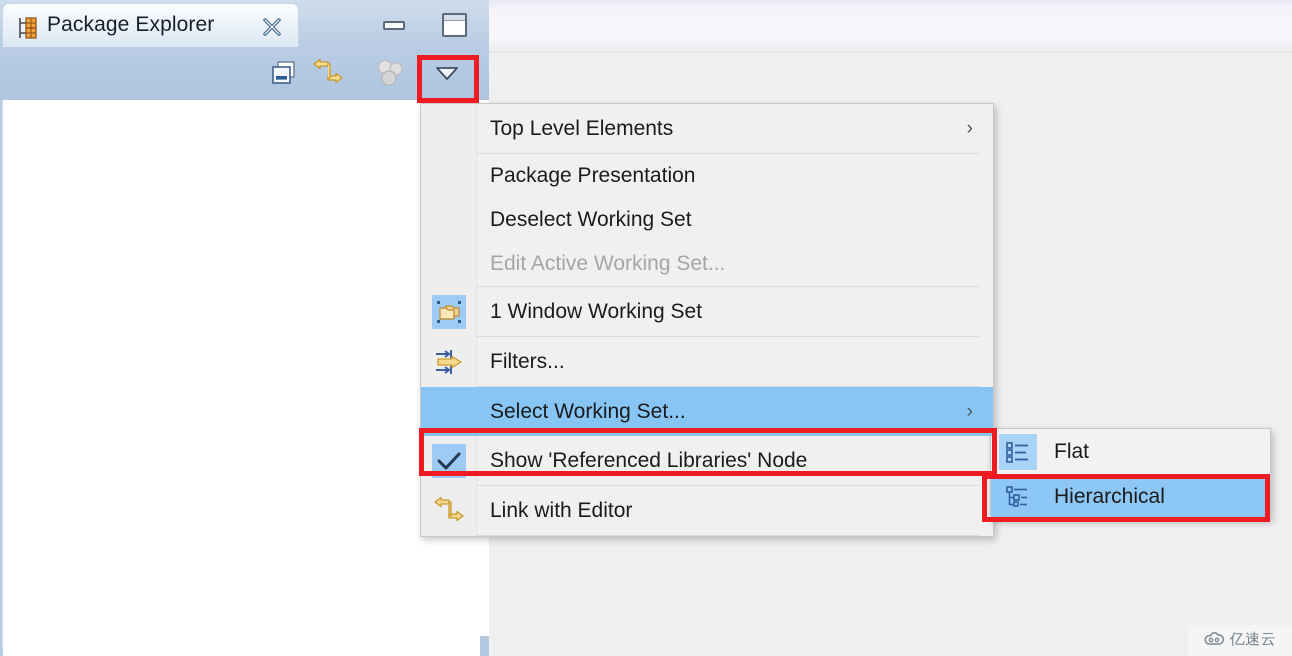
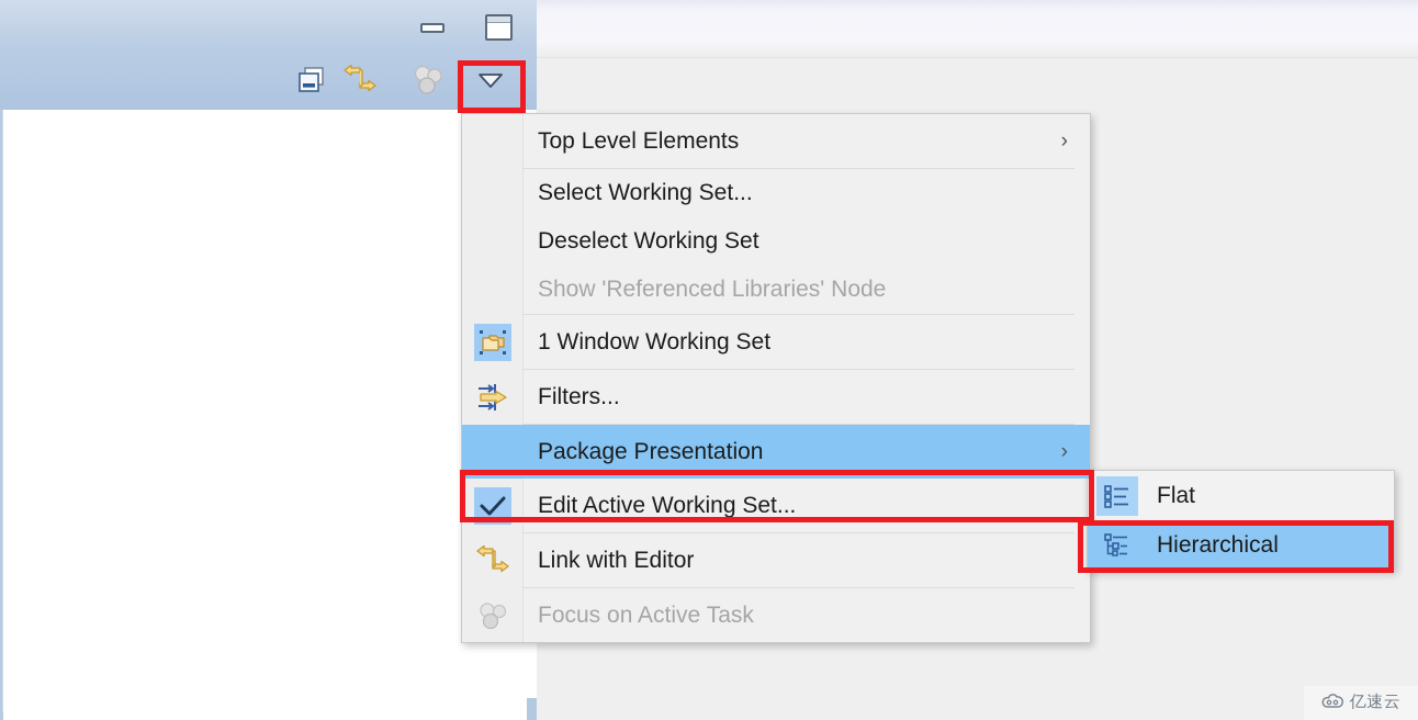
- Package Explorer
  Top Level Elements
  ›
- Package Presentation
+ Select Working Set...
  Deselect Working Set
- Edit Active Working Set...
+ Show 'Referenced Libraries' Node
  1 Window Working Set
  Filters...
- Select Working Set...
+ Package Presentation
  ›
- Show 'Referenced Libraries' Node
+ Edit Active Working Set...
  Link with Editor
+ Focus on Active Task
  Flat
  Hierarchical
  亿速云
